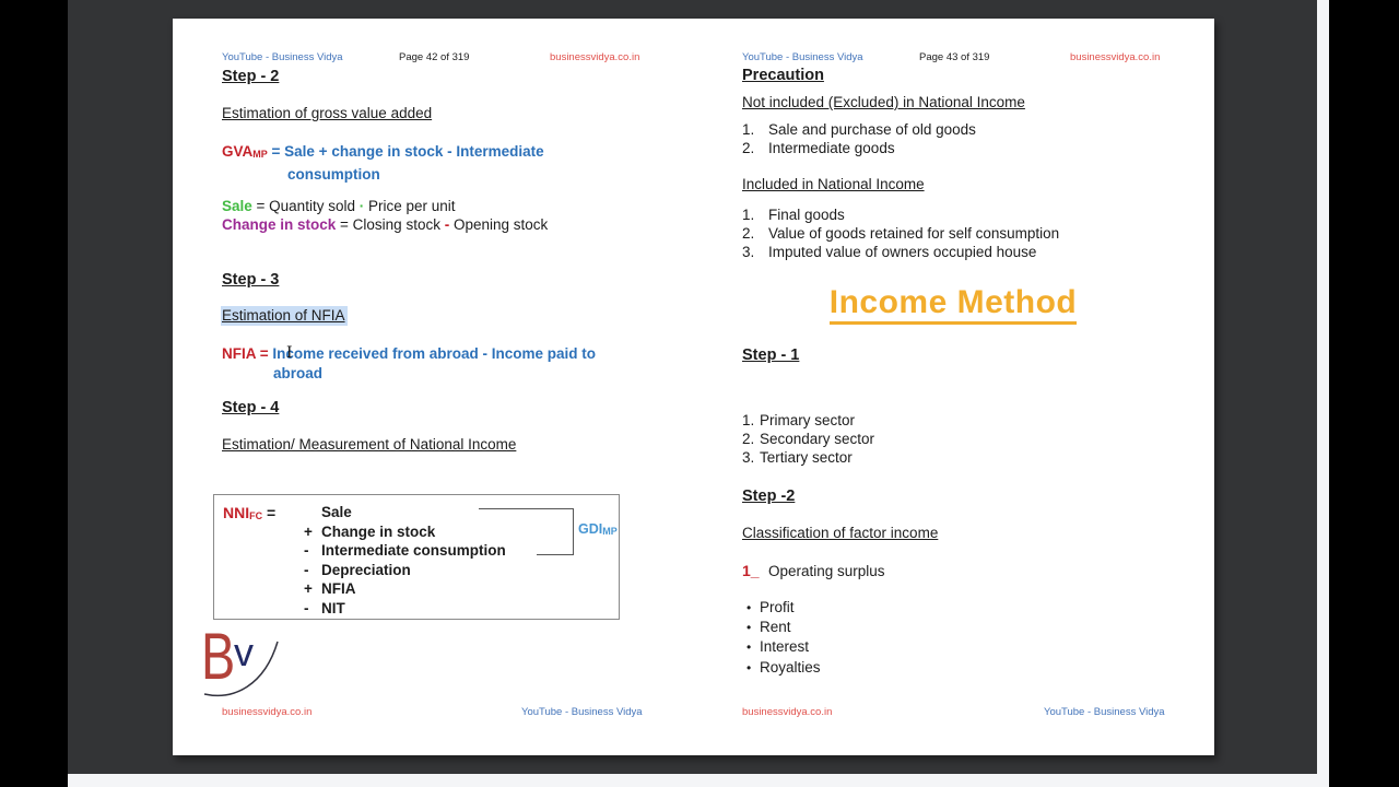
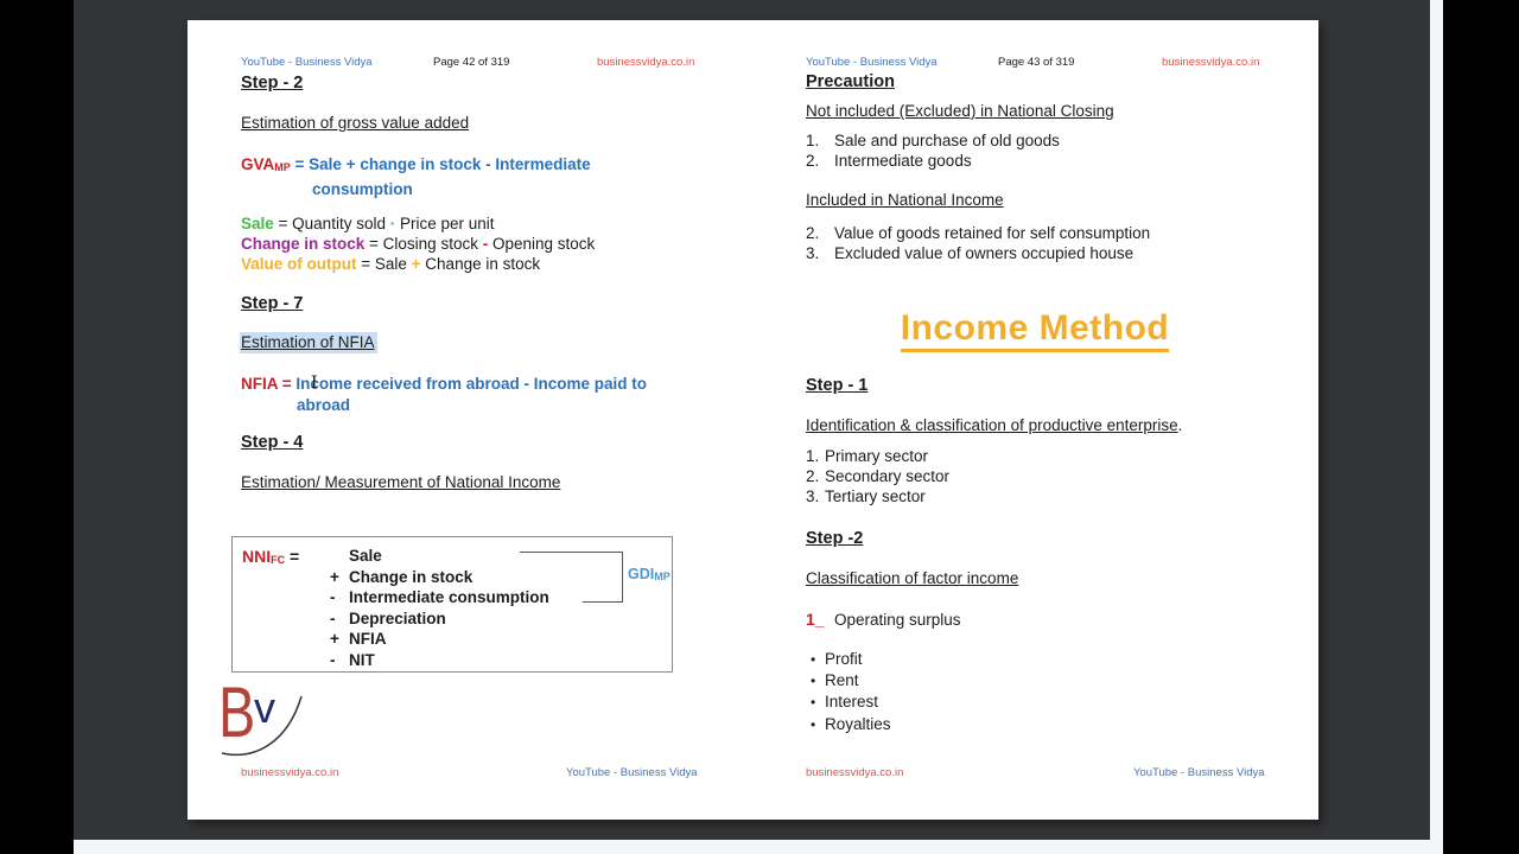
  YouTube - Business Vidya
  Page 42 of 319
  businessvidya.co.in
  Step - 2
  Estimation of gross value added
  GVAMP = Sale + change in stock - Intermediate
  consumption
  Sale = Quantity sold · Price per unit
  Change in stock = Closing stock - Opening stock
+ Value of output = Sale + Change in stock
- Step - 3
+ Step - 7
  Estimation of NFIA
  NFIA = Income received from abroad - Income paid to
  abroad
  I
  Step - 4
  Estimation/ Measurement of National Income
  NNIFC =
  Sale
  + Change in stock
  - Intermediate consumption
  - Depreciation
  + NFIA
  - NIT
  GDIMP
  B
  v
  businessvidya.co.in
  YouTube - Business Vidya
  YouTube - Business Vidya
  Page 43 of 319
  businessvidya.co.in
  Precaution
- Not included (Excluded) in National Income
+ Not included (Excluded) in National Closing
  1. Sale and purchase of old goods
  2. Intermediate goods
  Included in National Income
- 1. Final goods
  2. Value of goods retained for self consumption
- 3. Imputed value of owners occupied house
+ 3. Excluded value of owners occupied house
  Income Method
  Step - 1
+ Identification & classification of productive enterprise.
  1. Primary sector
  2. Secondary sector
  3. Tertiary sector
  Step -2
  Classification of factor income
  1_ Operating surplus
  Profit
  Rent
  Interest
  Royalties
  businessvidya.co.in
  YouTube - Business Vidya
